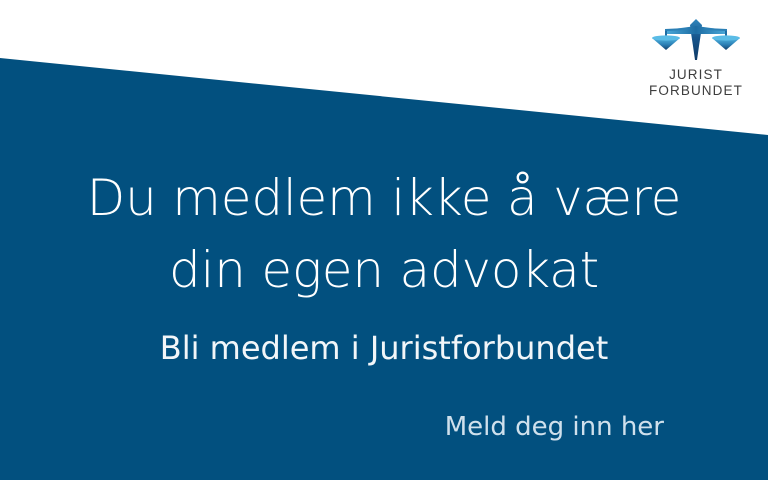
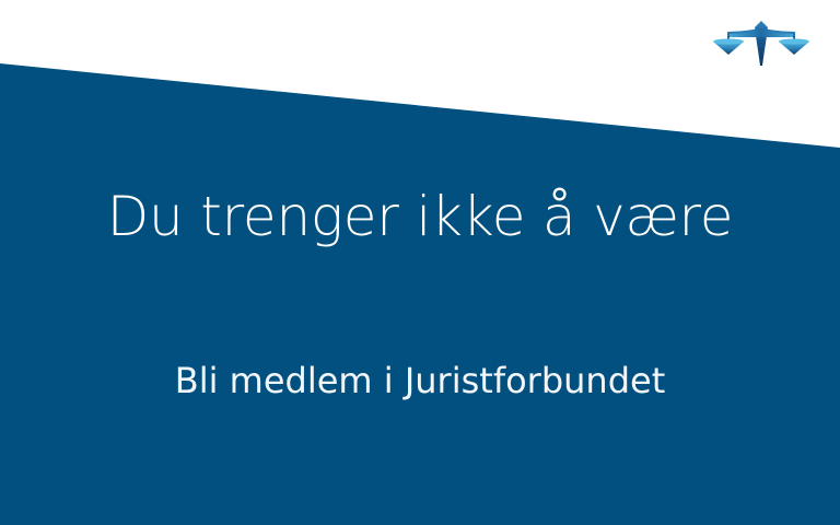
- JURIST
- FORBUNDET
- Du medlem ikke å være
+ Du trenger ikke å være
- din egen advokat
  Bli medlem i Juristforbundet
- Meld deg inn her
